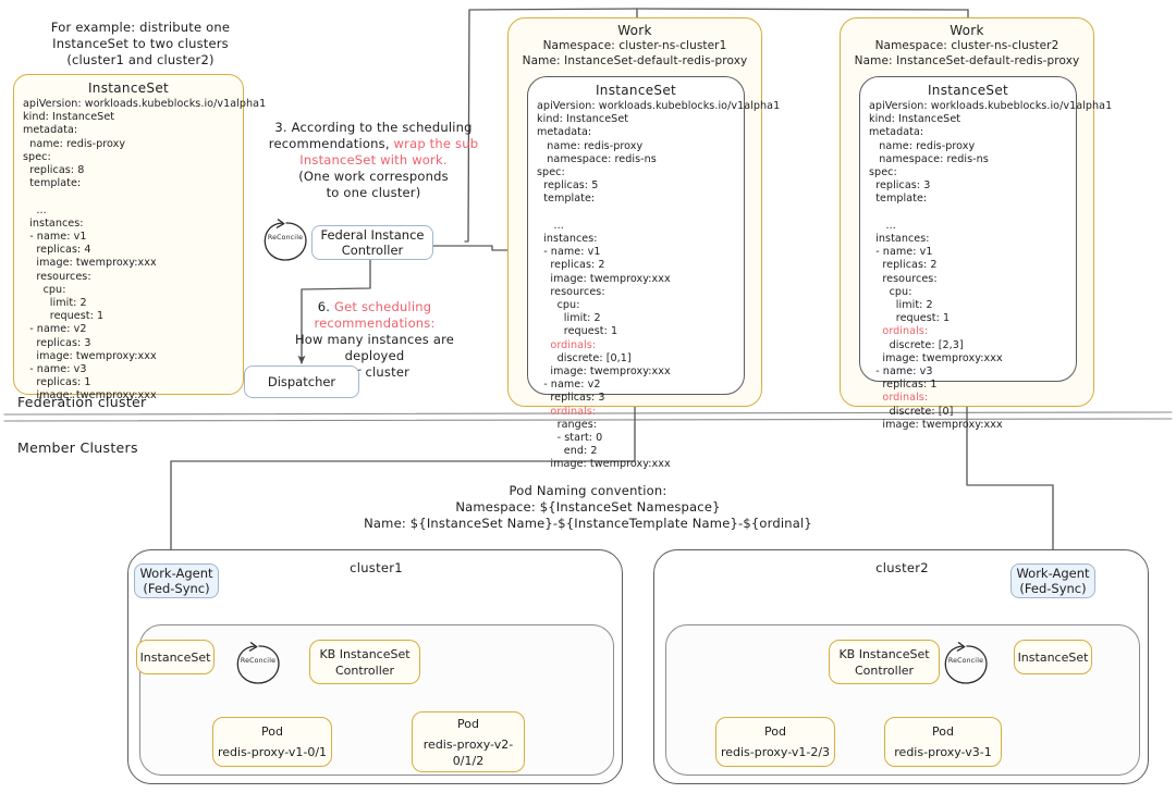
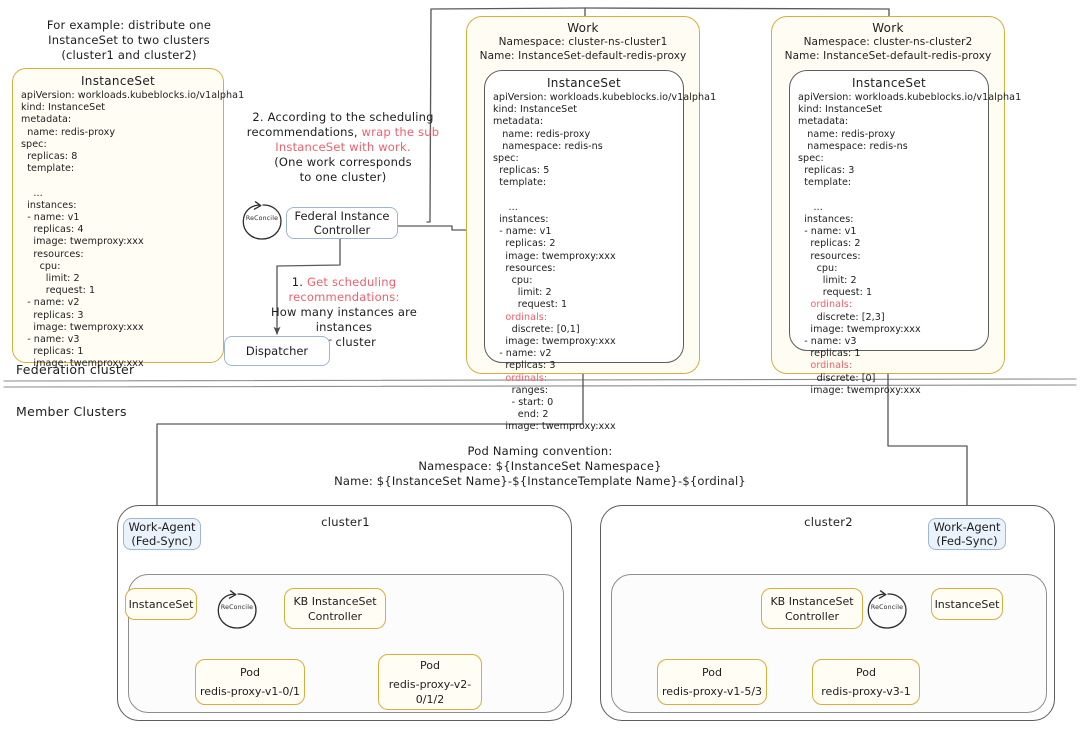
  For example: distribute one
  InstanceSet to two clusters
  (cluster1 and cluster2)
  InstanceSet
  apiVersion: workloads.kubeblocks.io/v1alpha1
  kind: InstanceSet
  metadata:
  name: redis-proxy
  spec:
  replicas: 8
  template:
  ...
  instances:
  - name: v1
  replicas: 4
  image: twemproxy:xxx
  resources:
  cpu:
  limit: 2
  request: 1
  - name: v2
  replicas: 3
  image: twemproxy:xxx
  - name: v3
  replicas: 1
  image: twemproxy:xxx
  Federation cluster
  Member Clusters
- 3. According to the scheduling
+ 2. According to the scheduling
  recommendations, wrap the sub
  InstanceSet with work.
  (One work corresponds
  to one cluster)
  Federal Instance
  Controller
- 6. Get scheduling recommendations:
+ 1. Get scheduling recommendations:
- How many instances are deployed
+ How many instances are instances
  cluster
  Dispatcher
  Work
  Namespace: cluster-ns-cluster1
  Name: InstanceSet-default-redis-proxy
  InstanceSet
  apiVersion: workloads.kubeblocks.io/v1alpha1
  kind: InstanceSet
  metadata:
  name: redis-proxy
  namespace: redis-ns
  spec:
  replicas: 5
  template:
  ...
  instances:
  - name: v1
  replicas: 2
  image: twemproxy:xxx
  resources:
  cpu:
  limit: 2
  request: 1
  ordinals:
  discrete: [0,1]
  image: twemproxy:xxx
  - name: v2
  replicas: 3
  ordinals:
  ranges:
  - start: 0
  end: 2
  image: twemproxy:xxx
  Work
  Namespace: cluster-ns-cluster2
  Name: InstanceSet-default-redis-proxy
  InstanceSet
  apiVersion: workloads.kubeblocks.io/v1alpha1
  kind: InstanceSet
  metadata:
  name: redis-proxy
  namespace: redis-ns
  spec:
  replicas: 3
  template:
  ...
  instances:
  - name: v1
  replicas: 2
  resources:
  cpu:
  limit: 2
  request: 1
  ordinals:
  discrete: [2,3]
  image: twemproxy:xxx
  - name: v3
  replicas: 1
  ordinals:
  discrete: [0]
  image: twemproxy:xxx
  Pod Naming convention:
  Namespace: ${InstanceSet Namespace}
  Name: ${InstanceSet Name}-${InstanceTemplate Name}-${ordinal}
  cluster1
  Work-Agent
  (Fed-Sync)
  InstanceSet
  KB InstanceSet
  Controller
  Pod
  redis-proxy-v1-0/1
  Pod
  redis-proxy-v2-
  0/1/2
  cluster2
  Work-Agent
  (Fed-Sync)
  InstanceSet
  KB InstanceSet
  Controller
  Pod
- redis-proxy-v1-2/3
+ redis-proxy-v1-5/3
  Pod
  redis-proxy-v3-1
